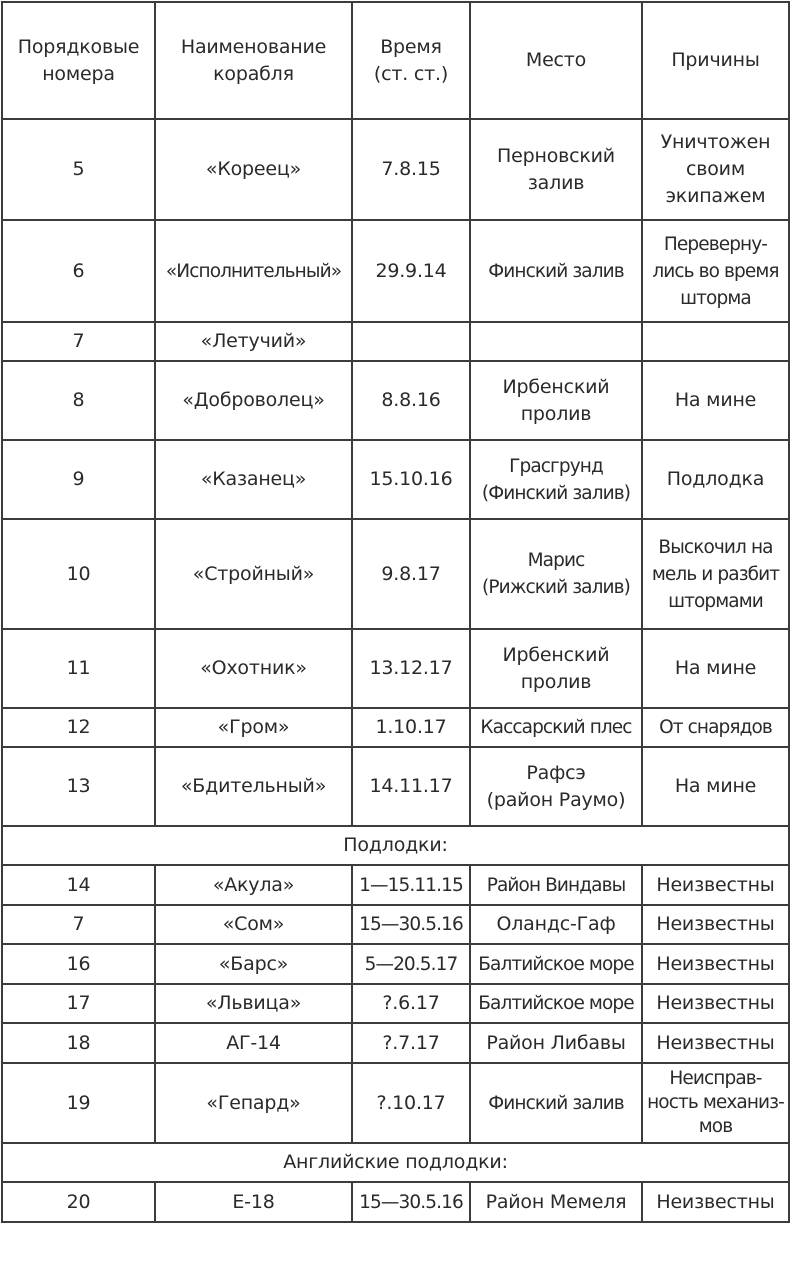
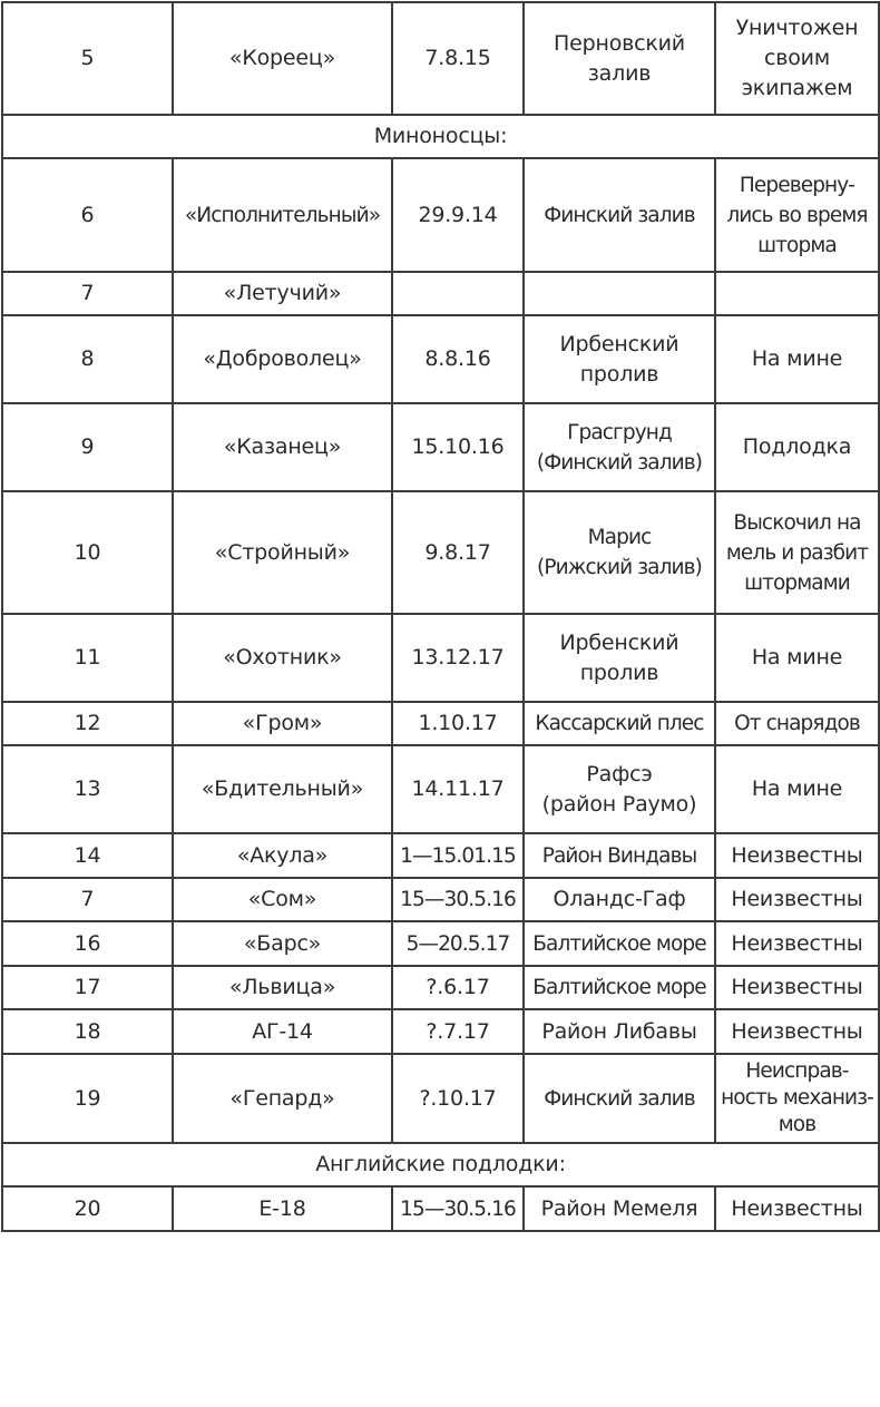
- Порядковые номера	Наименование корабля	Время (ст. ст.)	Место	Причины
  5	«Кореец»	7.8.15	Перновский залив	Уничтожен своим экипажем
+ Миноносцы:
  6	«Исполнительный»	29.9.14	Финский залив	Переверну- лись во время шторма
  7	«Летучий»
  8	«Доброволец»	8.8.16	Ирбенский пролив	На мине
  9	«Казанец»	15.10.16	Грасгрунд (Финский залив)	Подлодка
  10	«Стройный»	9.8.17	Марис (Рижский залив)	Выскочил на мель и разбит штормами
  11	«Охотник»	13.12.17	Ирбенский пролив	На мине
  12	«Гром»	1.10.17	Кассарский плес	От снарядов
  13	«Бдительный»	14.11.17	Рафсэ (район Раумо)	На мине
- Подлодки:
- 14	«Акула»	1—15.11.15	Район Виндавы	Неизвестны
+ 14	«Акула»	1—15.01.15	Район Виндавы	Неизвестны
  7	«Сом»	15—30.5.16	Оландс-Гаф	Неизвестны
  16	«Барс»	5—20.5.17	Балтийское море	Неизвестны
  17	«Львица»	?.6.17	Балтийское море	Неизвестны
  18	АГ-14	?.7.17	Район Либавы	Неизвестны
  19	«Гепард»	?.10.17	Финский залив	Неисправ- ность механиз- мов
  Английские подлодки:
  20	Е-18	15—30.5.16	Район Мемеля	Неизвестны
